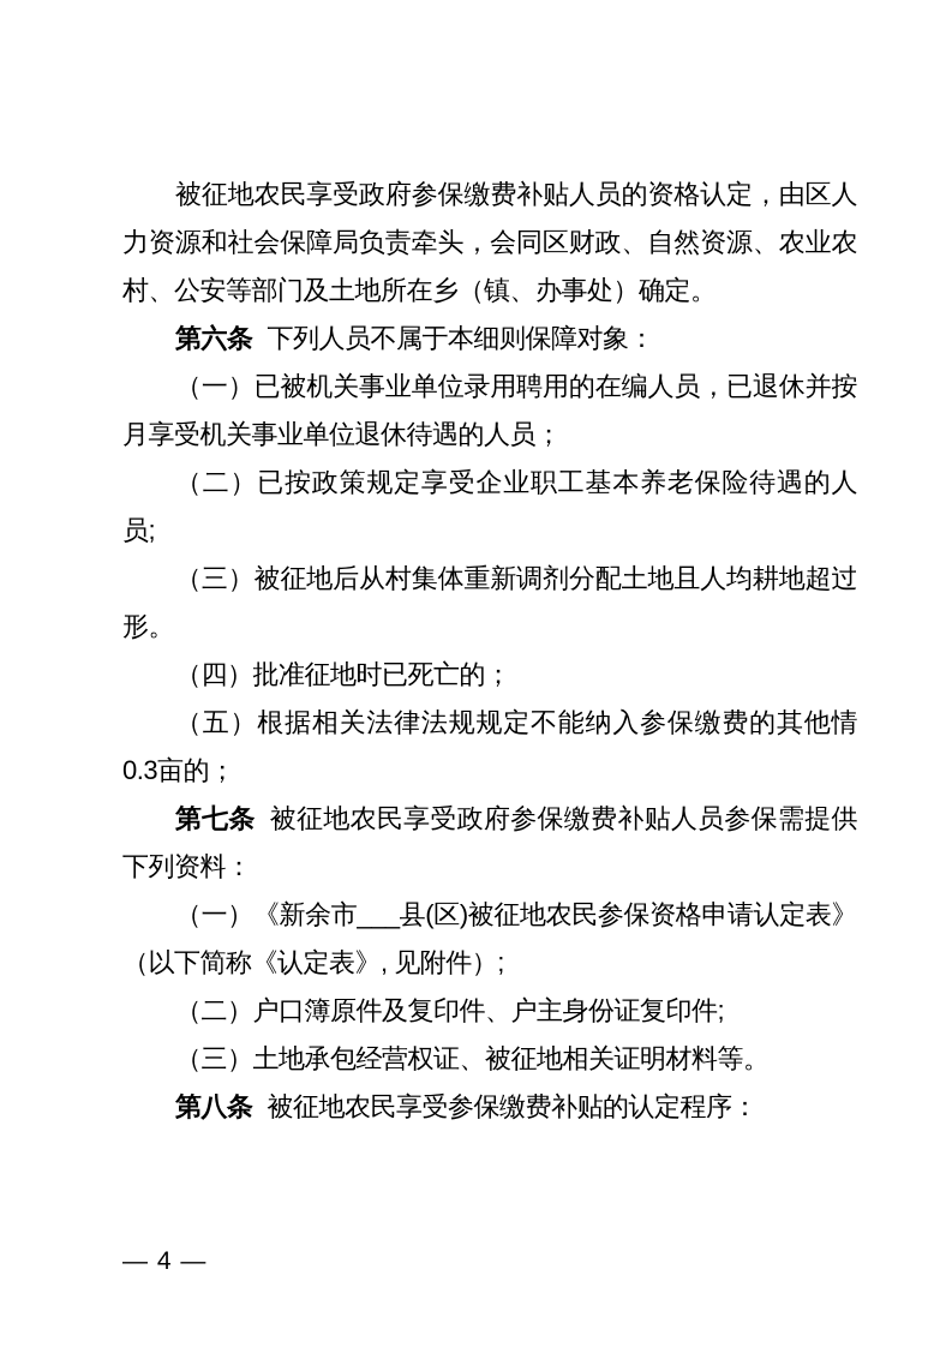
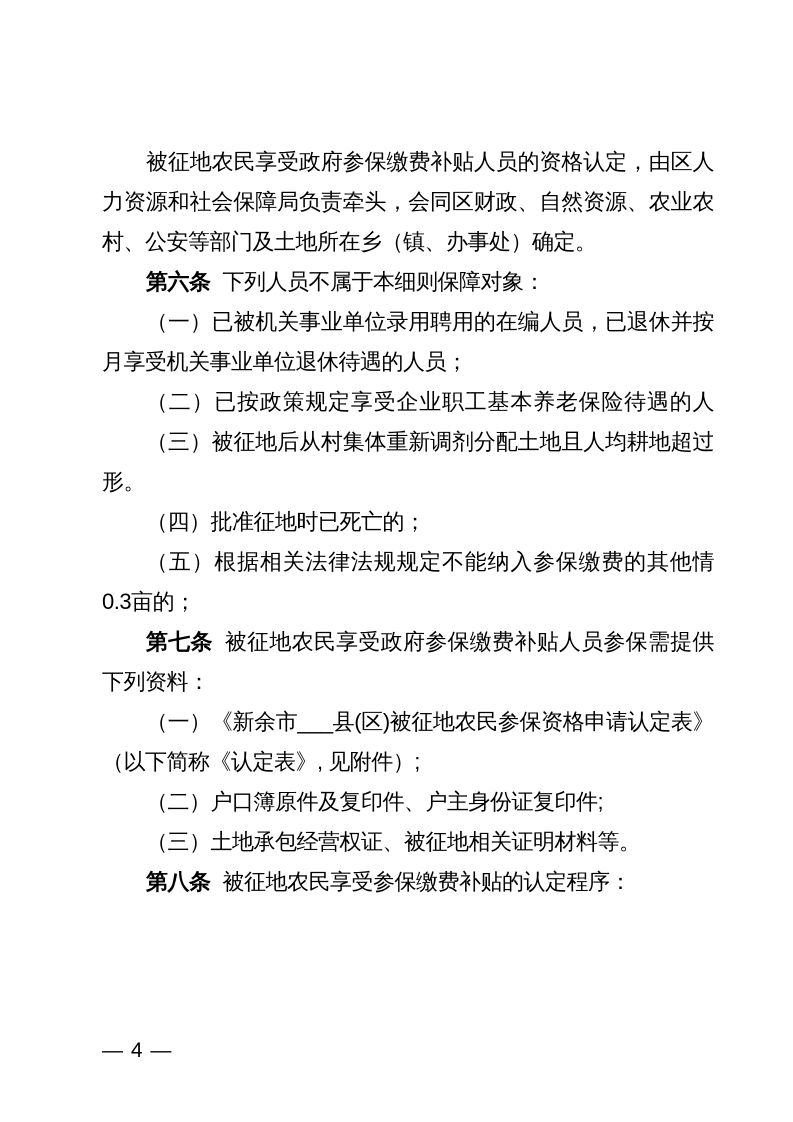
  被征地农民享受政府参保缴费补贴人员的资格认定，由区人
  力资源和社会保障局负责牵头，会同区财政、自然资源、农业农
  村、公安等部门及土地所在乡（镇、办事处）确定。
  第六条 下列人员不属于本细则保障对象：
  （一）已被机关事业单位录用聘用的在编人员，已退休并按
  月享受机关事业单位退休待遇的人员；
  （二）已按政策规定享受企业职工基本养老保险待遇的人
- 员;
  （三）被征地后从村集体重新调剂分配土地且人均耕地超过
  形。
  （四）批准征地时已死亡的；
  （五）根据相关法律法规规定不能纳入参保缴费的其他情
  0.3亩的；
  第七条 被征地农民享受政府参保缴费补贴人员参保需提供
  下列资料：
  （一）《新余市___县(区)被征地农民参保资格申请认定表》
  （以下简称《认定表》, 见附件）;
  （二）户口簿原件及复印件、户主身份证复印件;
  （三）土地承包经营权证、被征地相关证明材料等。
  第八条 被征地农民享受参保缴费补贴的认定程序：
  — 4 —
